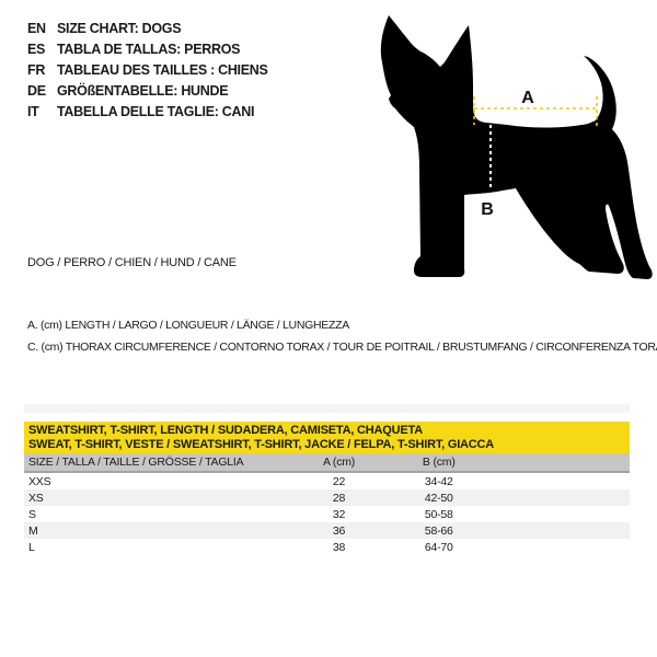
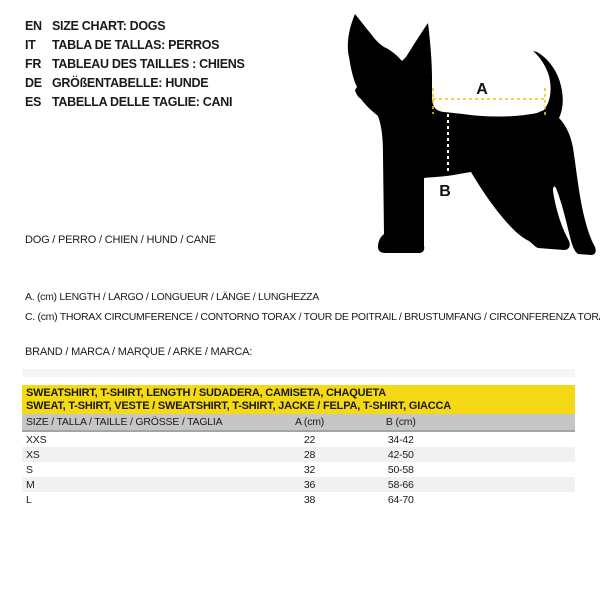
  EN
  SIZE CHART: DOGS
- ES
+ IT
  TABLA DE TALLAS: PERROS
  FR
  TABLEAU DES TAILLES : CHIENS
  DE
  GRÖßENTABELLE: HUNDE
- IT
+ ES
  TABELLA DELLE TAGLIE: CANI
  A
  B
  DOG / PERRO / CHIEN / HUND / CANE
  A. (cm) LENGTH / LARGO / LONGUEUR / LÄNGE / LUNGHEZZA
  C. (cm) THORAX CIRCUMFERENCE / CONTORNO TORAX / TOUR DE POITRAIL / BRUSTUMFANG / CIRCONFERENZA TOR
+ BRAND / MARCA / MARQUE / ARKE / MARCA:
  SWEATSHIRT, T-SHIRT, LENGTH / SUDADERA, CAMISETA, CHAQUETA
  SWEAT, T-SHIRT, VESTE / SWEATSHIRT, T-SHIRT, JACKE / FELPA, T-SHIRT, GIACCA
  SIZE / TALLA / TAILLE / GRÖSSE / TAGLIA
  A (cm)
  B (cm)
  XXS
  22
  34-42
  XS
  28
  42-50
  S
  32
  50-58
  M
  36
  58-66
  L
  38
  64-70
